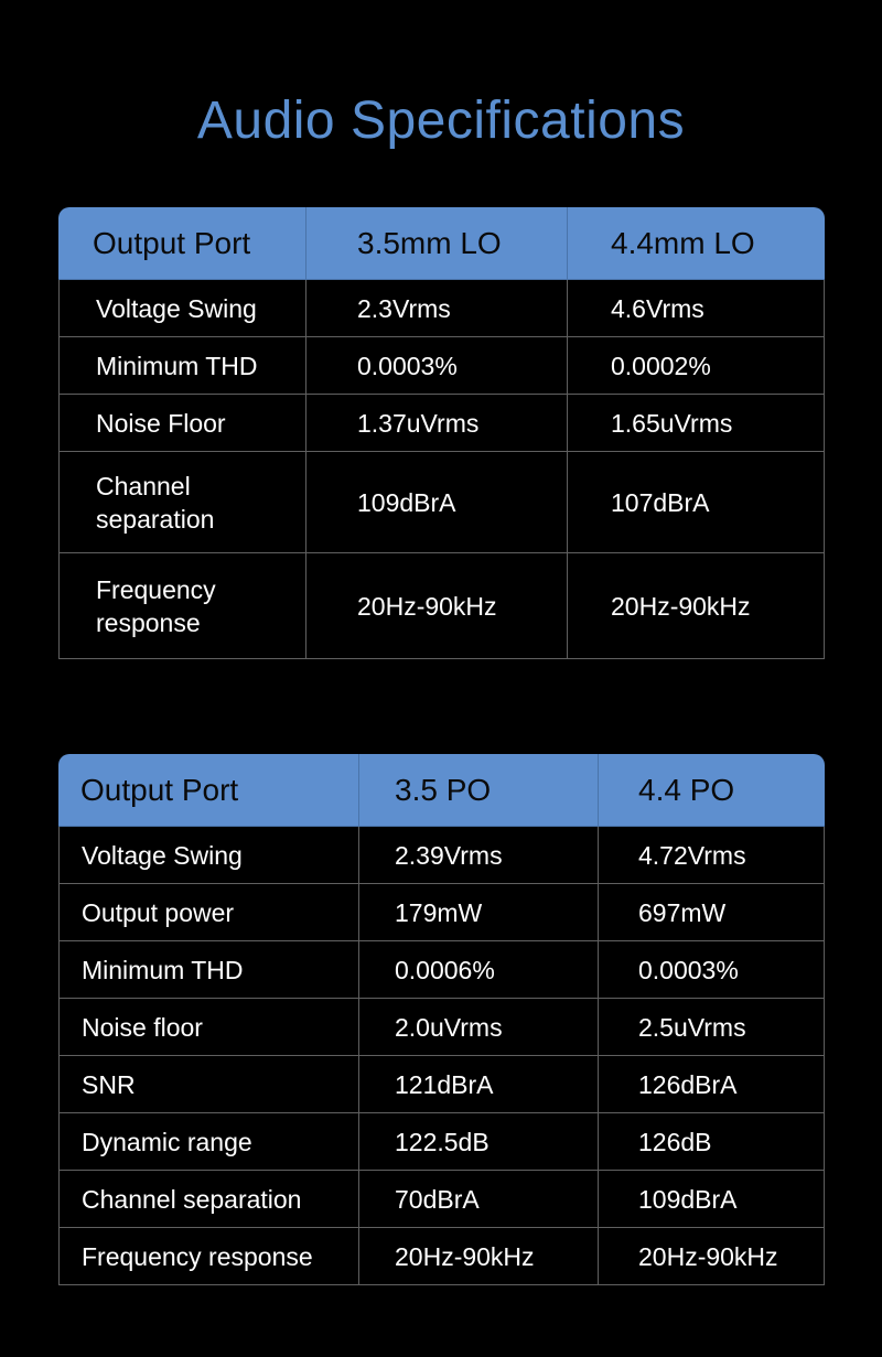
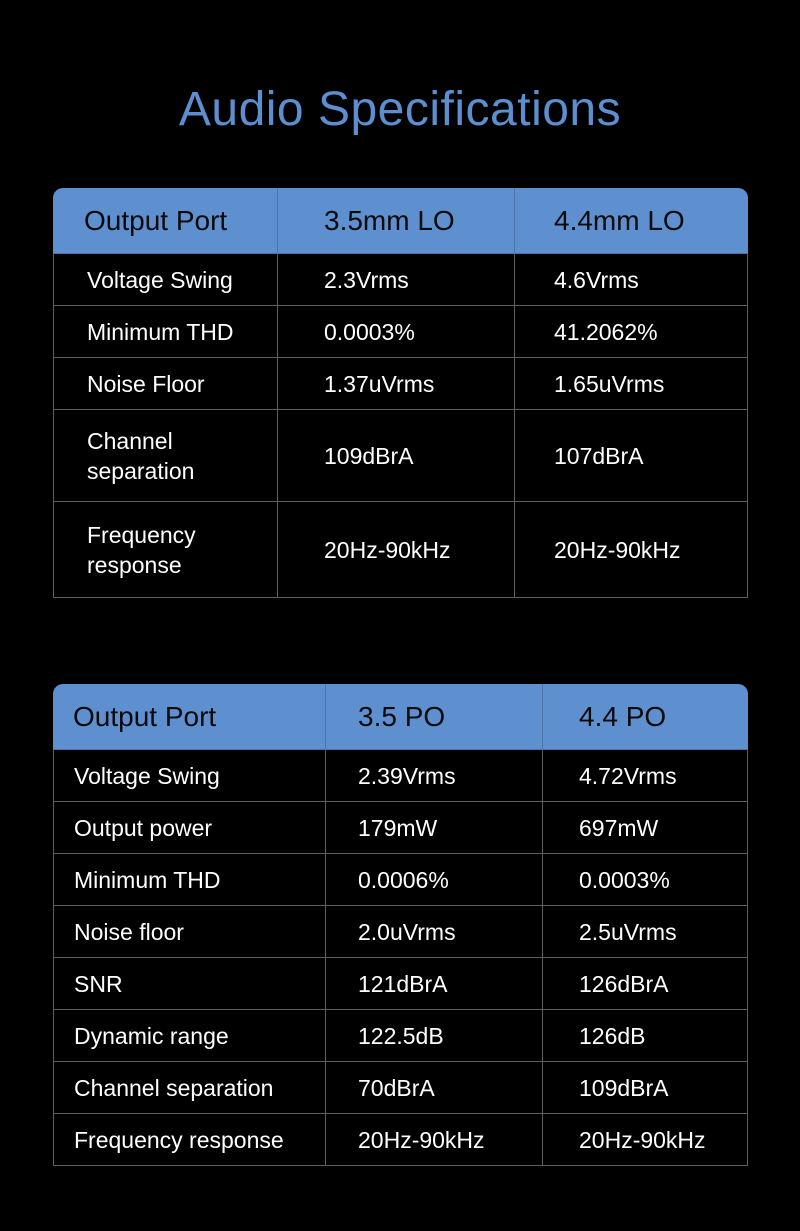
  Audio Specifications
  Output Port	3.5mm LO	4.4mm LO
  Voltage Swing	2.3Vrms	4.6Vrms
- Minimum THD	0.0003%	0.0002%
+ Minimum THD	0.0003%	41.2062%
  Noise Floor	1.37uVrms	1.65uVrms
  Channel separation	109dBrA	107dBrA
  Frequency response	20Hz-90kHz	20Hz-90kHz
  Output Port	3.5 PO	4.4 PO
  Voltage Swing	2.39Vrms	4.72Vrms
  Output power	179mW	697mW
  Minimum THD	0.0006%	0.0003%
  Noise floor	2.0uVrms	2.5uVrms
  SNR	121dBrA	126dBrA
  Dynamic range	122.5dB	126dB
  Channel separation	70dBrA	109dBrA
  Frequency response	20Hz-90kHz	20Hz-90kHz
